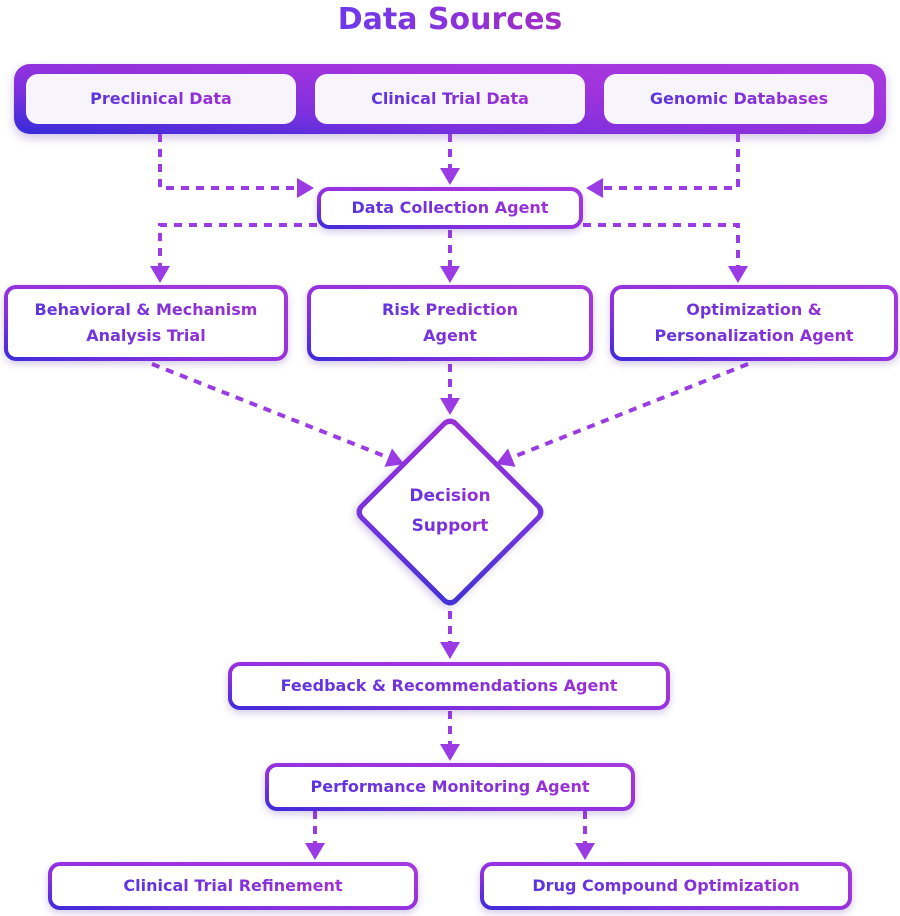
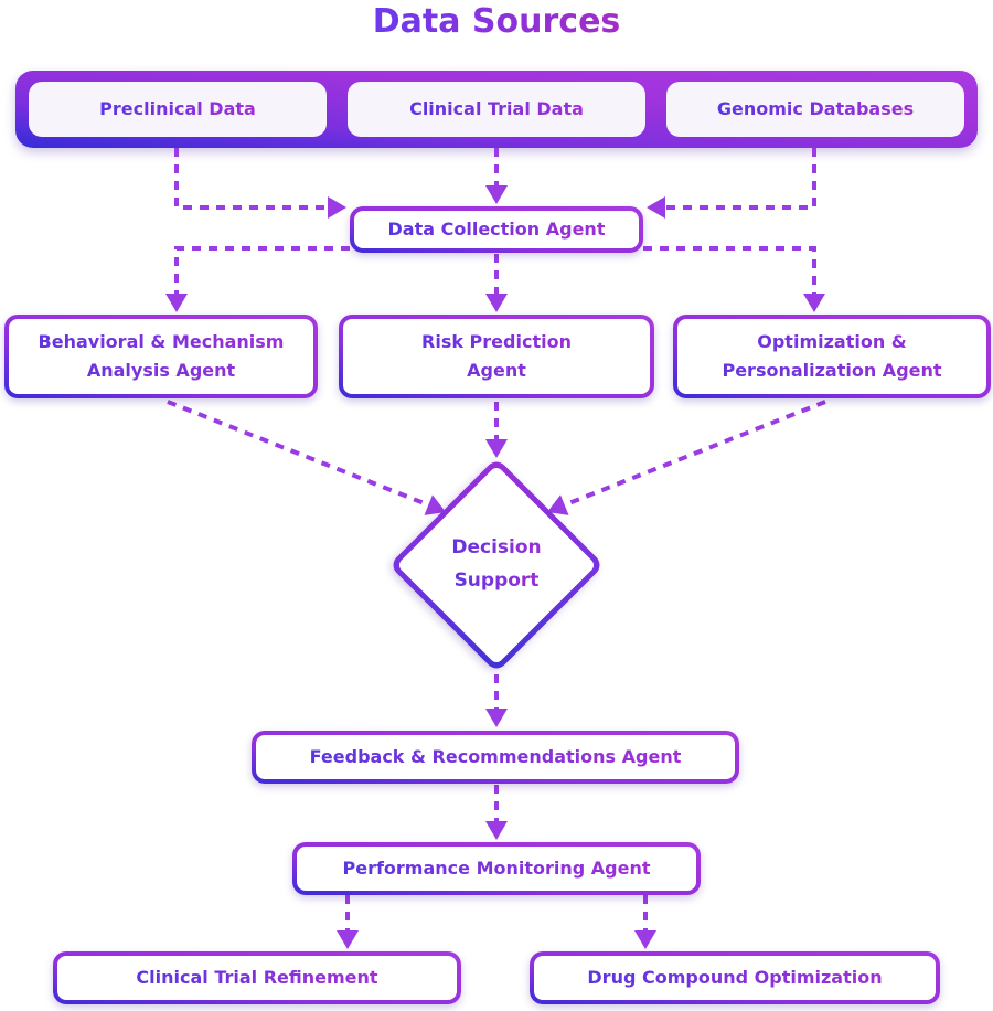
  Data Sources
  Preclinical Data
  Clinical Trial Data
  Genomic Databases
  Data Collection Agent
- Behavioral & Mechanism Analysis Trial
+ Behavioral & Mechanism Analysis Agent
  Risk Prediction Agent
  Optimization & Personalization Agent
  Decision Support
  Feedback & Recommendations Agent
  Performance Monitoring Agent
  Clinical Trial Refinement
  Drug Compound Optimization
